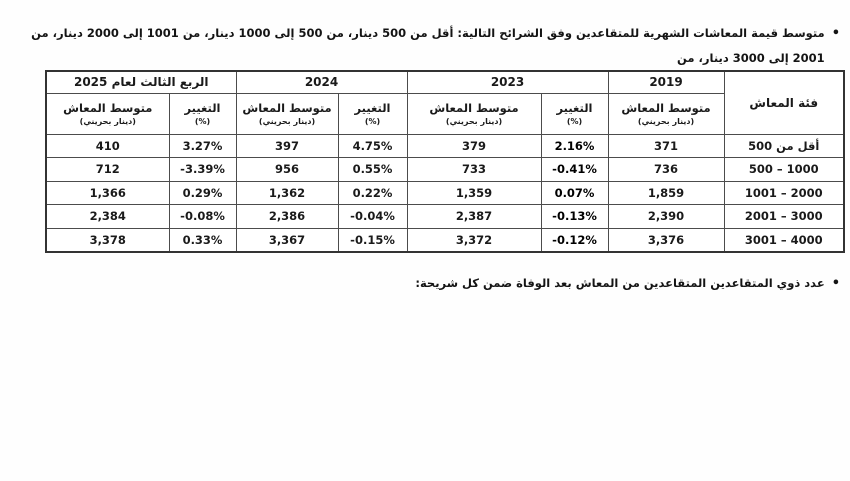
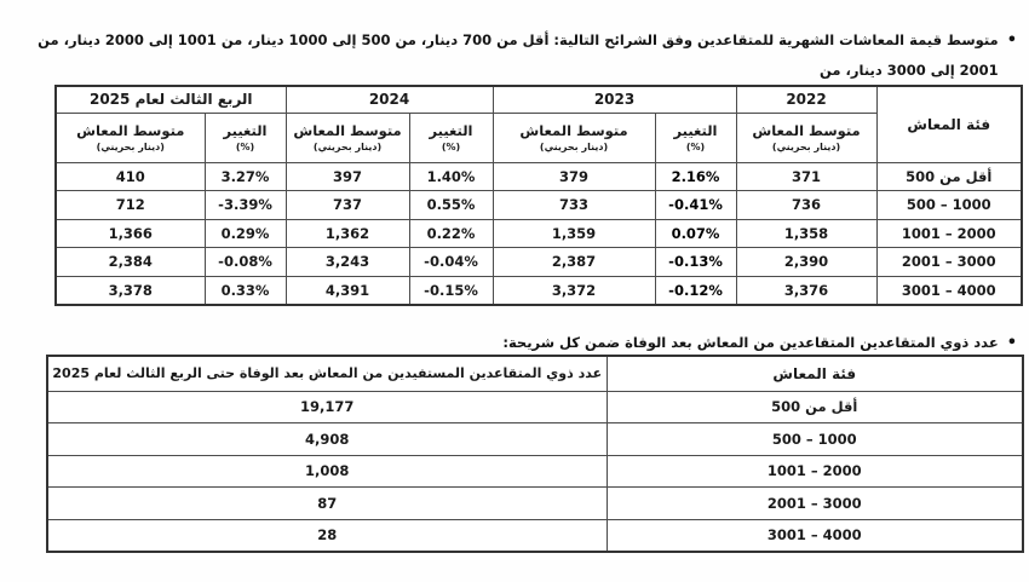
  •
- متوسط قيمة المعاشات الشهرية للمتقاعدين وفق الشرائح التالية: أقل من 500 دينار، من 500 إلى 1000 دينار، من 1001 إلى 2000 دينار، من 2001 إلى 3000 دينار، من
+ متوسط قيمة المعاشات الشهرية للمتقاعدين وفق الشرائح التالية: أقل من 700 دينار، من 500 إلى 1000 دينار، من 1001 إلى 2000 دينار، من 2001 إلى 3000 دينار، من
- فئة المعاش	2019	2023	2024	الربع الثالث لعام 2025
+ فئة المعاش	2022	2023	2024	الربع الثالث لعام 2025
  متوسط المعاش (دينار بحريني)	التغيير (%)	متوسط المعاش (دينار بحريني)	التغيير (%)	متوسط المعاش (دينار بحريني)	التغيير (%)	متوسط المعاش (دينار بحريني)
- أقل من 500	371	2.16%	379	4.75%	397	3.27%	410
+ أقل من 500	371	2.16%	379	1.40%	397	3.27%	410
- 500 – 1000	736	-0.41%	733	0.55%	956	-3.39%	712
+ 500 – 1000	736	-0.41%	733	0.55%	737	-3.39%	712
- 1001 – 2000	1,859	0.07%	1,359	0.22%	1,362	0.29%	1,366
+ 1001 – 2000	1,358	0.07%	1,359	0.22%	1,362	0.29%	1,366
- 2001 – 3000	2,390	-0.13%	2,387	-0.04%	2,386	-0.08%	2,384
+ 2001 – 3000	2,390	-0.13%	2,387	-0.04%	3,243	-0.08%	2,384
- 3001 – 4000	3,376	-0.12%	3,372	-0.15%	3,367	0.33%	3,378
+ 3001 – 4000	3,376	-0.12%	3,372	-0.15%	4,391	0.33%	3,378
  •
  عدد ذوي المتقاعدين المتقاعدين من المعاش بعد الوفاة ضمن كل شريحة:
+ فئة المعاش	عدد ذوي المتقاعدين المستفيدين من المعاش بعد الوفاة حتى الربع الثالث لعام 2025
+ أقل من 500	19,177
+ 500 – 1000	4,908
+ 1001 – 2000	1,008
+ 2001 – 3000	87
+ 3001 – 4000	28
